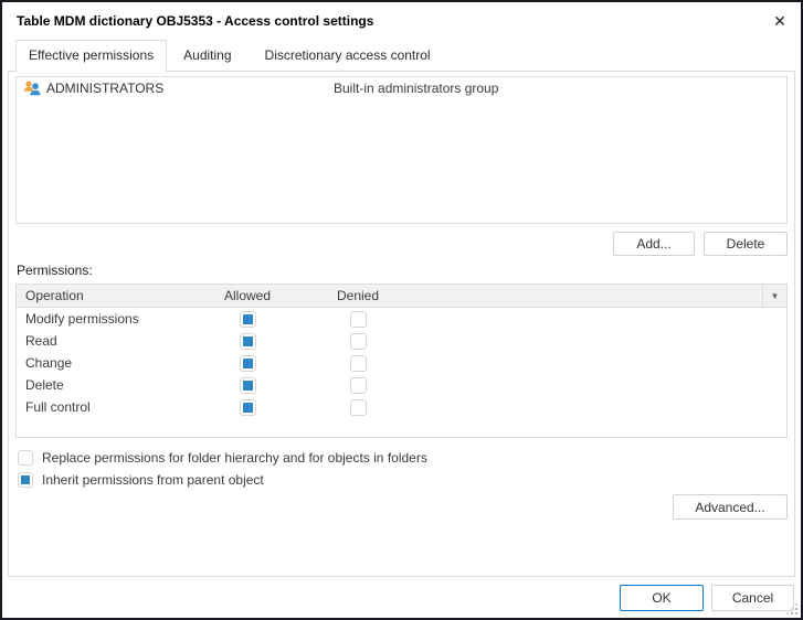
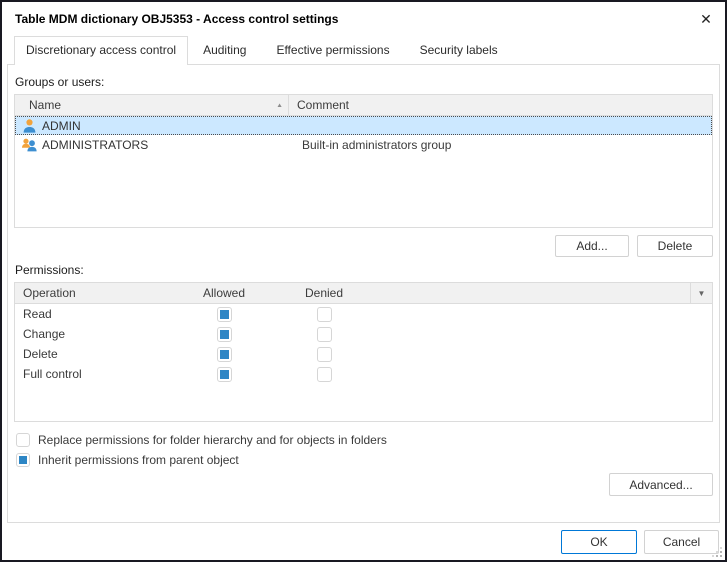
  Table MDM dictionary OBJ5353 - Access control settings
  ✕
- Effective permissions
+ Discretionary access control
  Auditing
- Discretionary access control
+ Effective permissions
+ Security labels
+ Groups or users:
+ Name
+ Comment
+ ADMIN
  ADMINISTRATORS
  Built-in administrators group
  Add...
  Delete
  Permissions:
  Operation
  Allowed
  Denied
  ▼
- Modify permissions
  Read
  Change
  Delete
  Full control
  Replace permissions for folder hierarchy and for objects in folders
  Inherit permissions from parent object
  Advanced...
  OK
  Cancel
